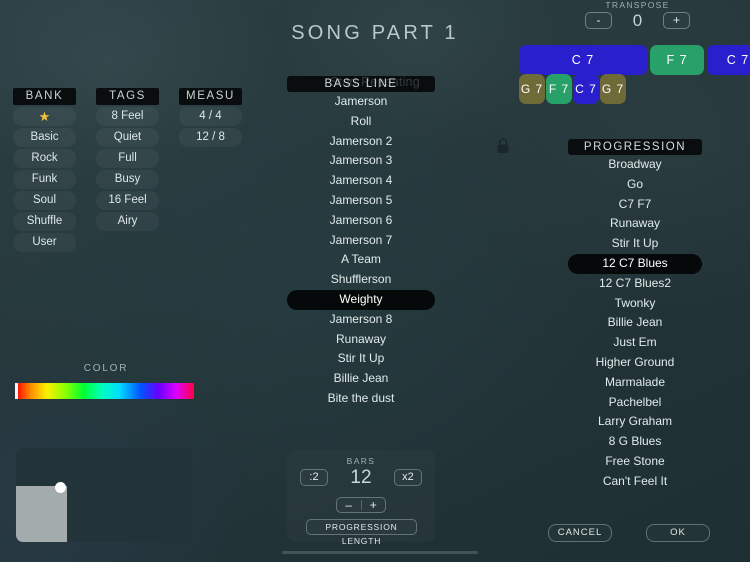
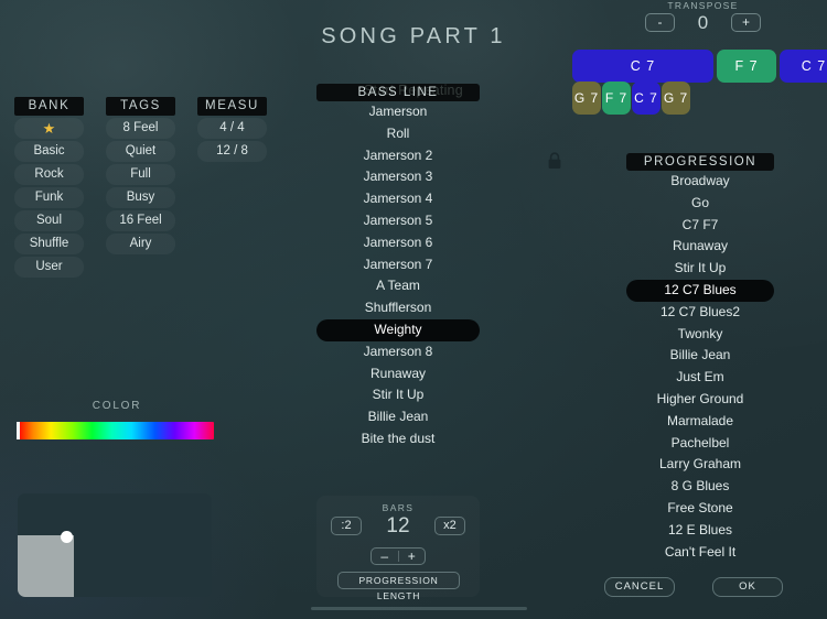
  SONG PART 1
  TRANSPOSE
  -
  0
  +
  C 7
  F 7
  C 7
  G 7
  F 7
  C 7
  G 7
  BANK
  ★
  Basic
  Rock
  Funk
  Soul
  Shuffle
  User
  TAGS
  8 Feel
  Quiet
  Full
  Busy
  16 Feel
  Airy
  MEASU
  4 / 4
  12 / 8
  BASS LINE
  Jamerson
  Roll
  Jamerson 2
  Jamerson 3
  Jamerson 4
  Jamerson 5
  Jamerson 6
  Jamerson 7
  A Team
  Shufflerson
  Weighty
  Jamerson 8
  Runaway
  Stir It Up
  Billie Jean
  Bite the dust
  Start Repeating
  PROGRESSION
  Broadway
  Go
  C7 F7
  Runaway
  Stir It Up
  12 C7 Blues
  12 C7 Blues2
  Twonky
  Billie Jean
  Just Em
  Higher Ground
  Marmalade
  Pachelbel
  Larry Graham
  8 G Blues
  Free Stone
+ 12 E Blues
  Can't Feel It
  COLOR
  BARS
  :2
  12
  x2
  –
  +
  PROGRESSION LENGTH
  CANCEL
  OK
